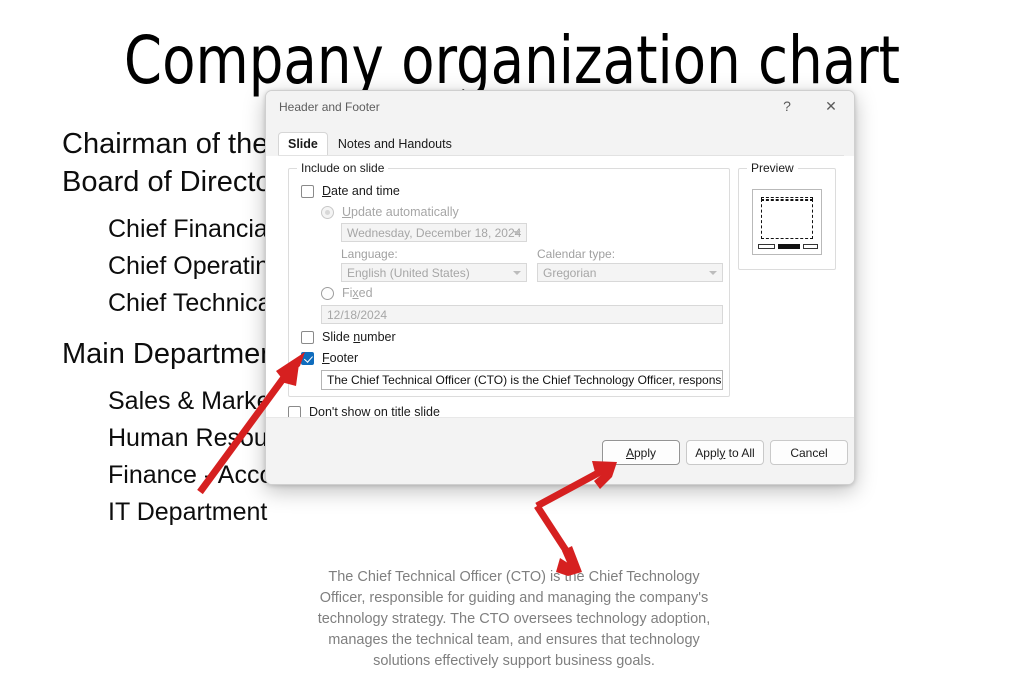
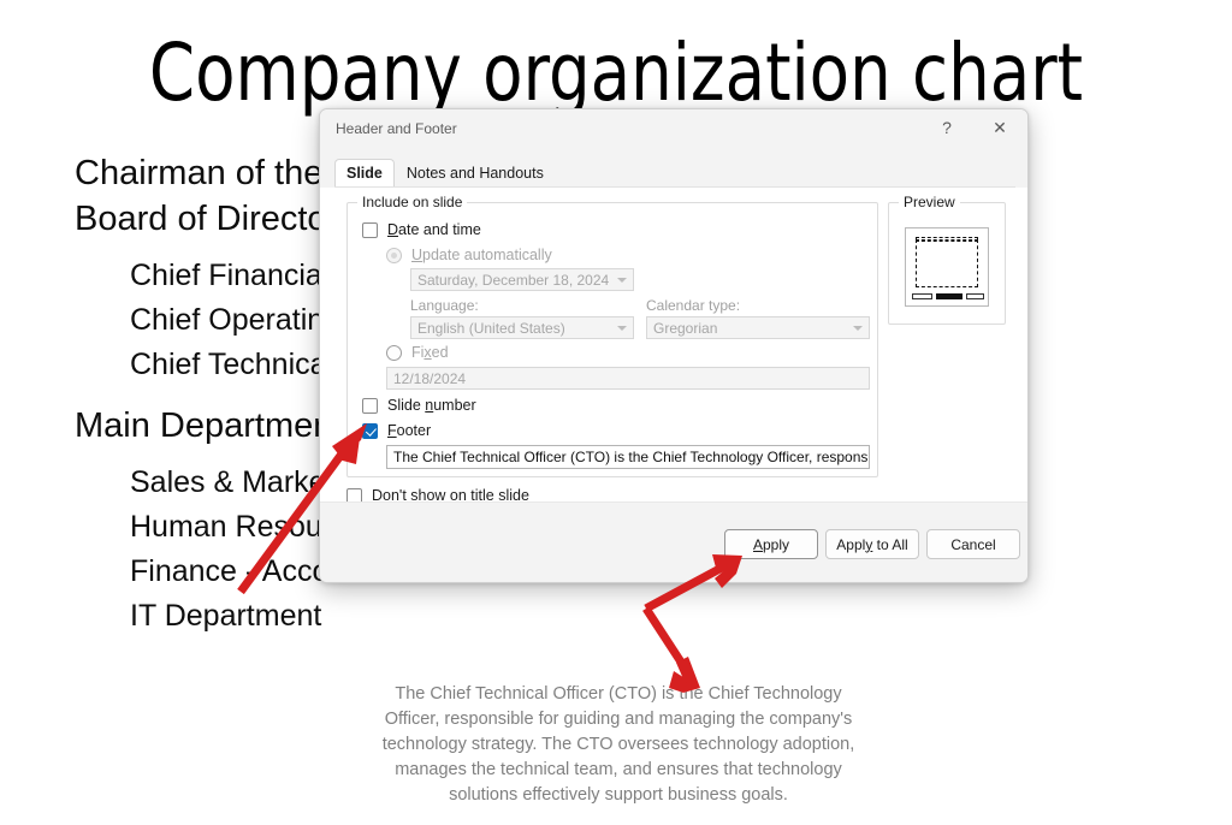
  Company organization chart
  Chairman of the
  Board of Directo
  Chief Financia
  Chief Operatin
  Chief Technic
  Main Departme
  Sales & Mark
  Human Resou
  Finance - Acc
  IT Department
  The Chief Technical Officer (CTO) is the Chief Technology Officer, responsible for guiding and managing the company's technology strategy. The CTO oversees technology adoption, manages the technical team, and ensures that technology solutions effectively support business goals.
  Header and Footer
  ?
  ✕
  Slide
  Notes and Handouts
  Include on slide
  Date and time
  Update automatically
- Wednesday, December 18, 2024
+ Saturday, December 18, 2024
  Language:
  English (United States)
  Calendar type:
  Gregorian
  Fixed
  12/18/2024
  Slide number
  Footer
  The Chief Technical Officer (CTO) is the Chief Technology Officer, respons
  Preview
  Don't show on title slide
  Apply
  Apply to All
  Cancel
